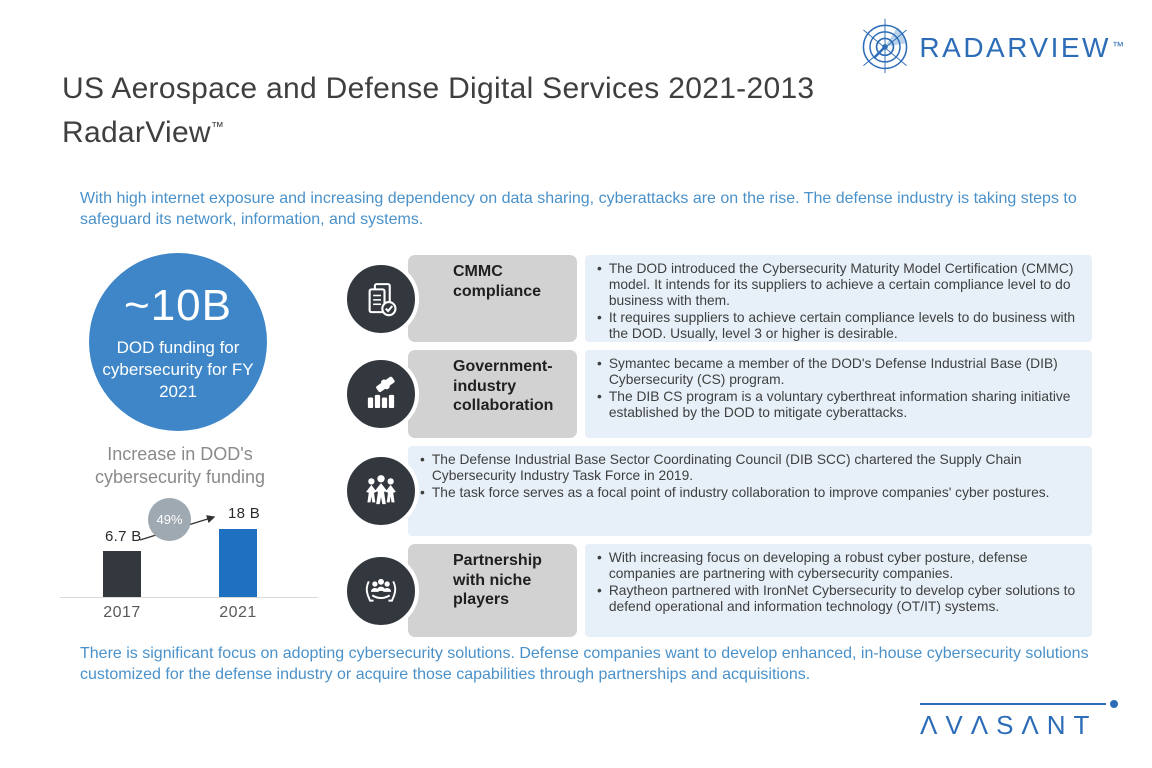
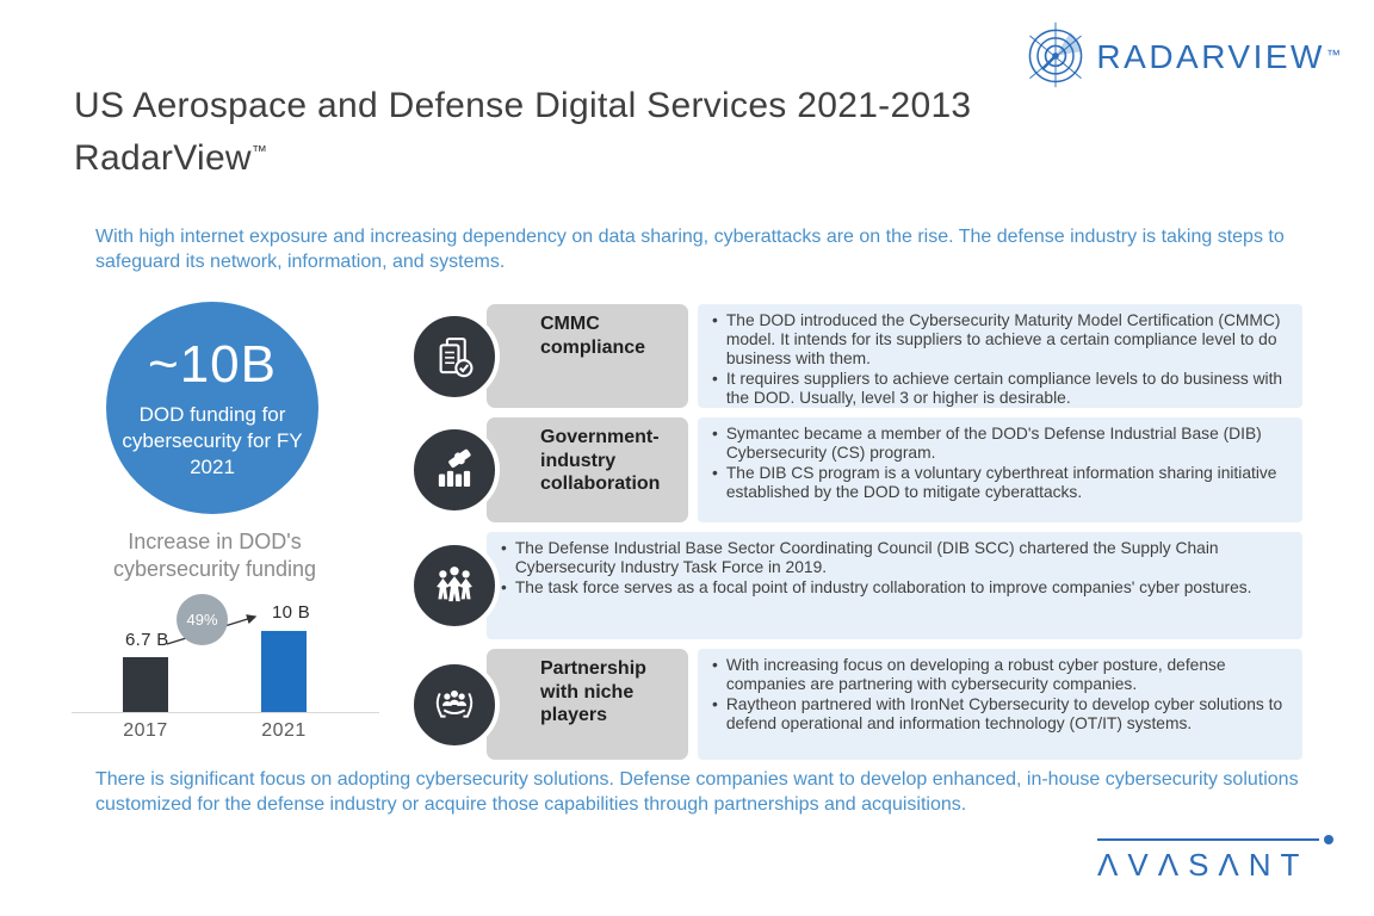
  RADARVIEW
  ™
  US Aerospace and Defense Digital Services 2021-2013
  RadarView™
  With high internet exposure and increasing dependency on data sharing, cyberattacks are on the rise. The defense industry is taking steps to safeguard its network, information, and systems.
  ~10B
  DOD funding for cybersecurity for FY 2021
  Increase in DOD's cybersecurity funding
  49%
  6.7 B
- 18 B
+ 10 B
  2017
  2021
  CMMC compliance
  The DOD introduced the Cybersecurity Maturity Model Certification (CMMC) model. It intends for its suppliers to achieve a certain compliance level to do business with them.
  It requires suppliers to achieve certain compliance levels to do business with the DOD. Usually, level 3 or higher is desirable.
  Government-industry collaboration
  Symantec became a member of the DOD's Defense Industrial Base (DIB) Cybersecurity (CS) program.
  The DIB CS program is a voluntary cyberthreat information sharing initiative established by the DOD to mitigate cyberattacks.
  The Defense Industrial Base Sector Coordinating Council (DIB SCC) chartered the Supply Chain Cybersecurity Industry Task Force in 2019.
  The task force serves as a focal point of industry collaboration to improve companies' cyber postures.
  Partnership with niche players
  With increasing focus on developing a robust cyber posture, defense companies are partnering with cybersecurity companies.
  Raytheon partnered with IronNet Cybersecurity to develop cyber solutions to defend operational and information technology (OT/IT) systems.
  There is significant focus on adopting cybersecurity solutions. Defense companies want to develop enhanced, in-house cybersecurity solutions customized for the defense industry or acquire those capabilities through partnerships and acquisitions.
  ΛVΛSΛNT
